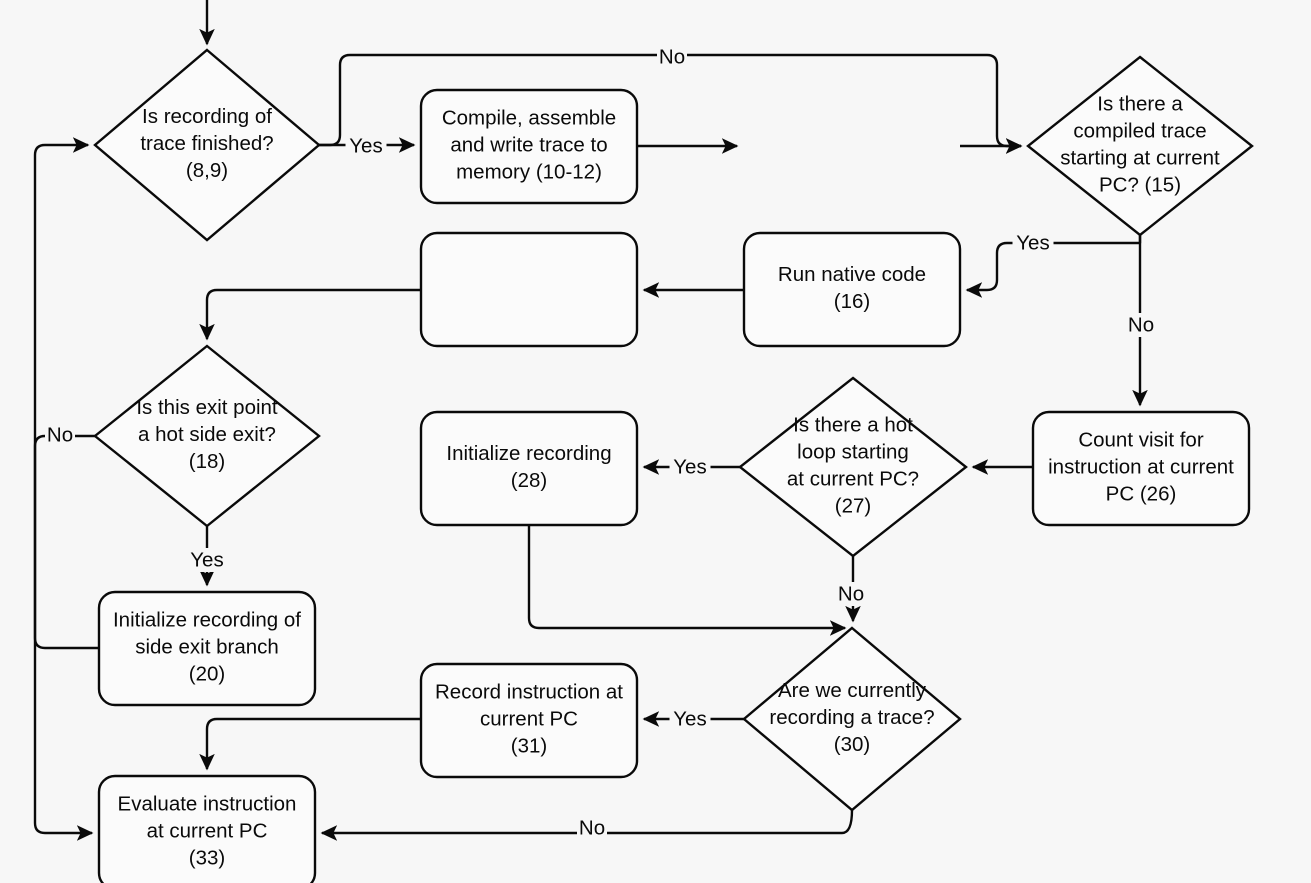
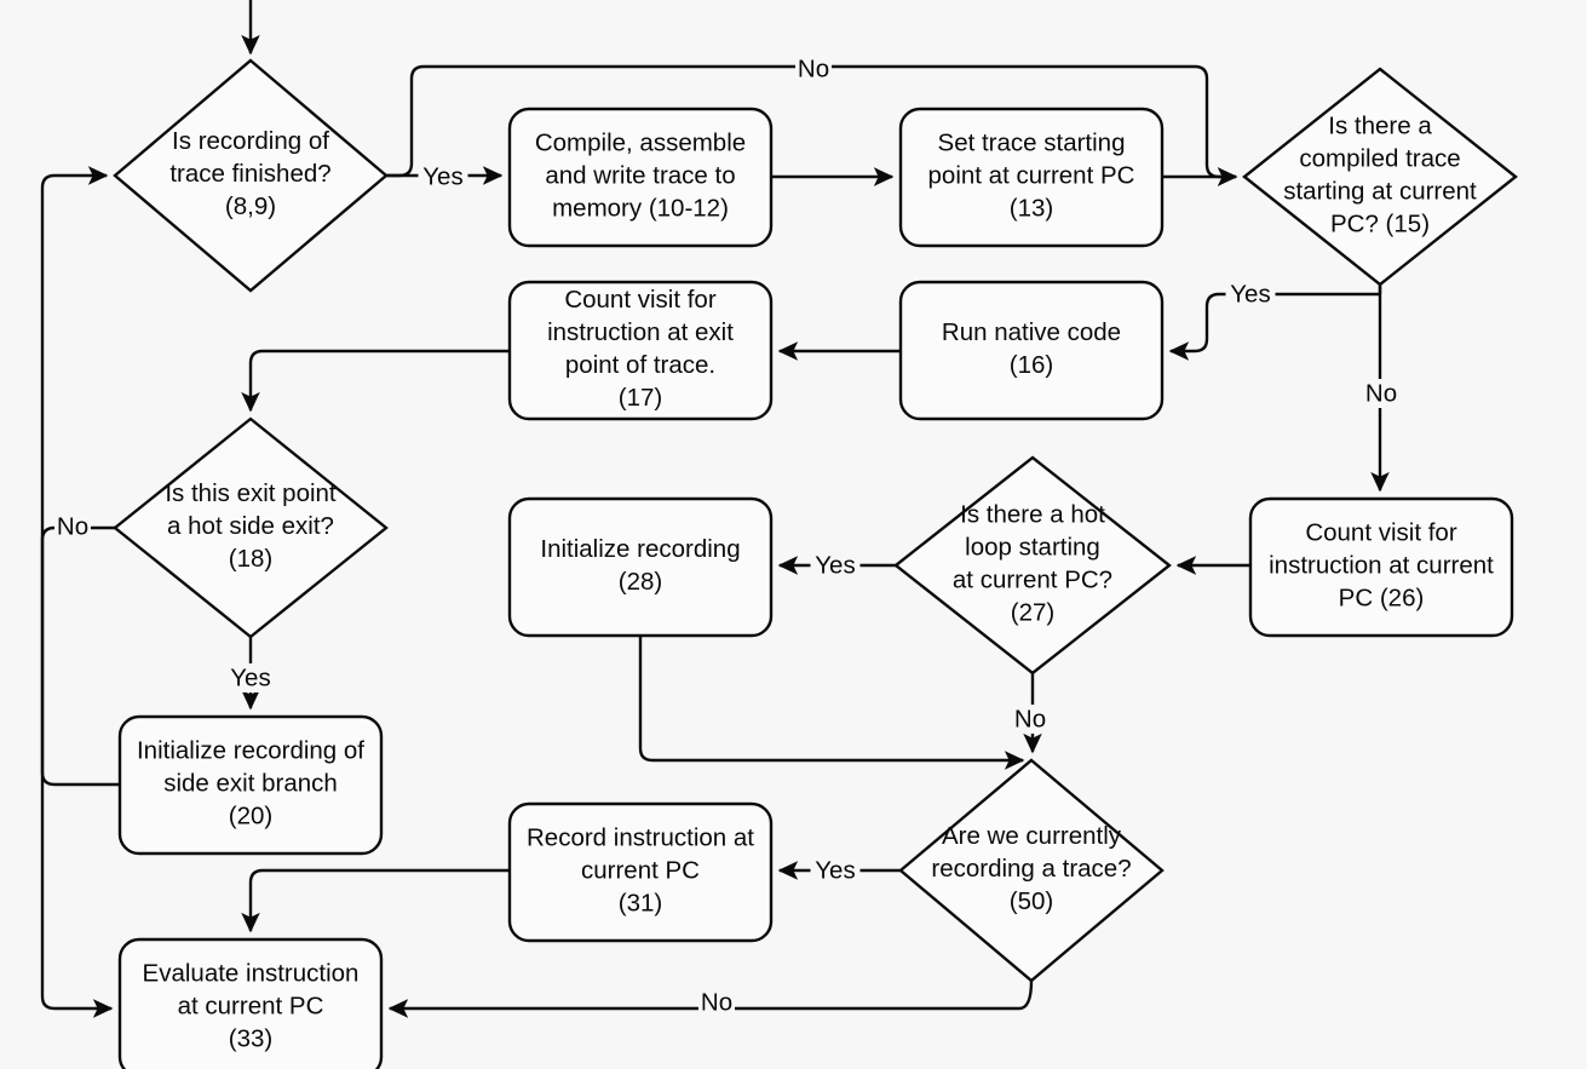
  Is recording of trace finished? (8,9)
  Compile, assemble and write trace to memory (10-12)
+ Set trace starting point at current PC (13)
  Is there a compiled trace starting at current PC? (15)
+ Count visit for instruction at exit point of trace. (17)
  Run native code (16)
  Count visit for instruction at current PC (26)
  Is this exit point a hot side exit? (18)
  Initialize recording (28)
  Is there a hot loop starting at current PC? (27)
  Initialize recording of side exit branch (20)
  Record instruction at current PC (31)
- Are we currently recording a trace? (30)
+ Are we currently recording a trace? (50)
  Evaluate instruction at current PC (33)
  No
  Yes
  Yes
  No
  No
  Yes
  Yes
  No
  Yes
  No
